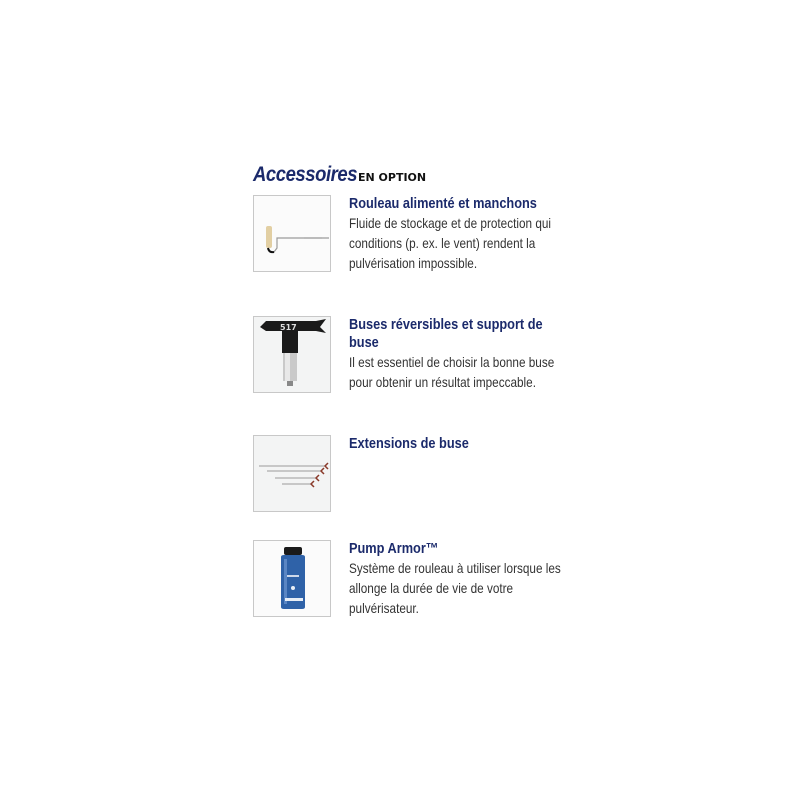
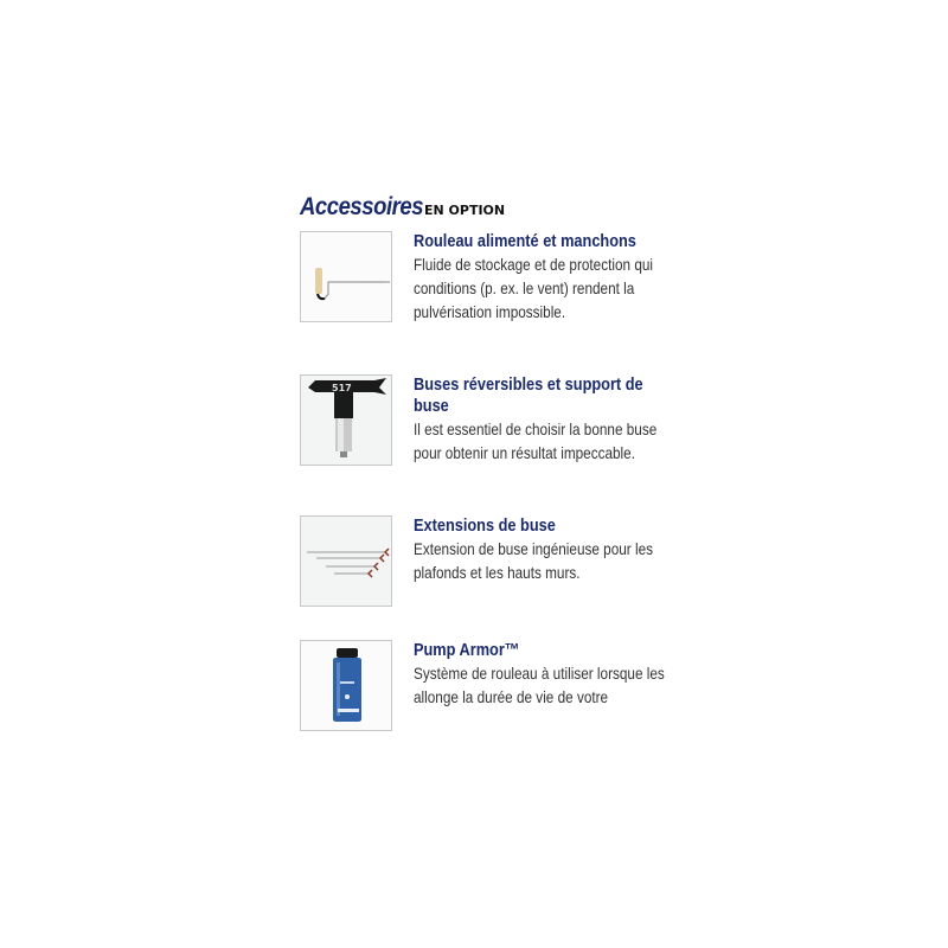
  Accessoires
  EN OPTION
  Rouleau alimenté et manchons
  Fluide de stockage et de protection qui
  conditions (p. ex. le vent) rendent la
  pulvérisation impossible.
  517
  Buses réversibles et support de
  buse
  Il est essentiel de choisir la bonne buse
  pour obtenir un résultat impeccable.
  Extensions de buse
+ Extension de buse ingénieuse pour les
+ plafonds et les hauts murs.
  Pump Armor™
  Système de rouleau à utiliser lorsque les
  allonge la durée de vie de votre
- pulvérisateur.
